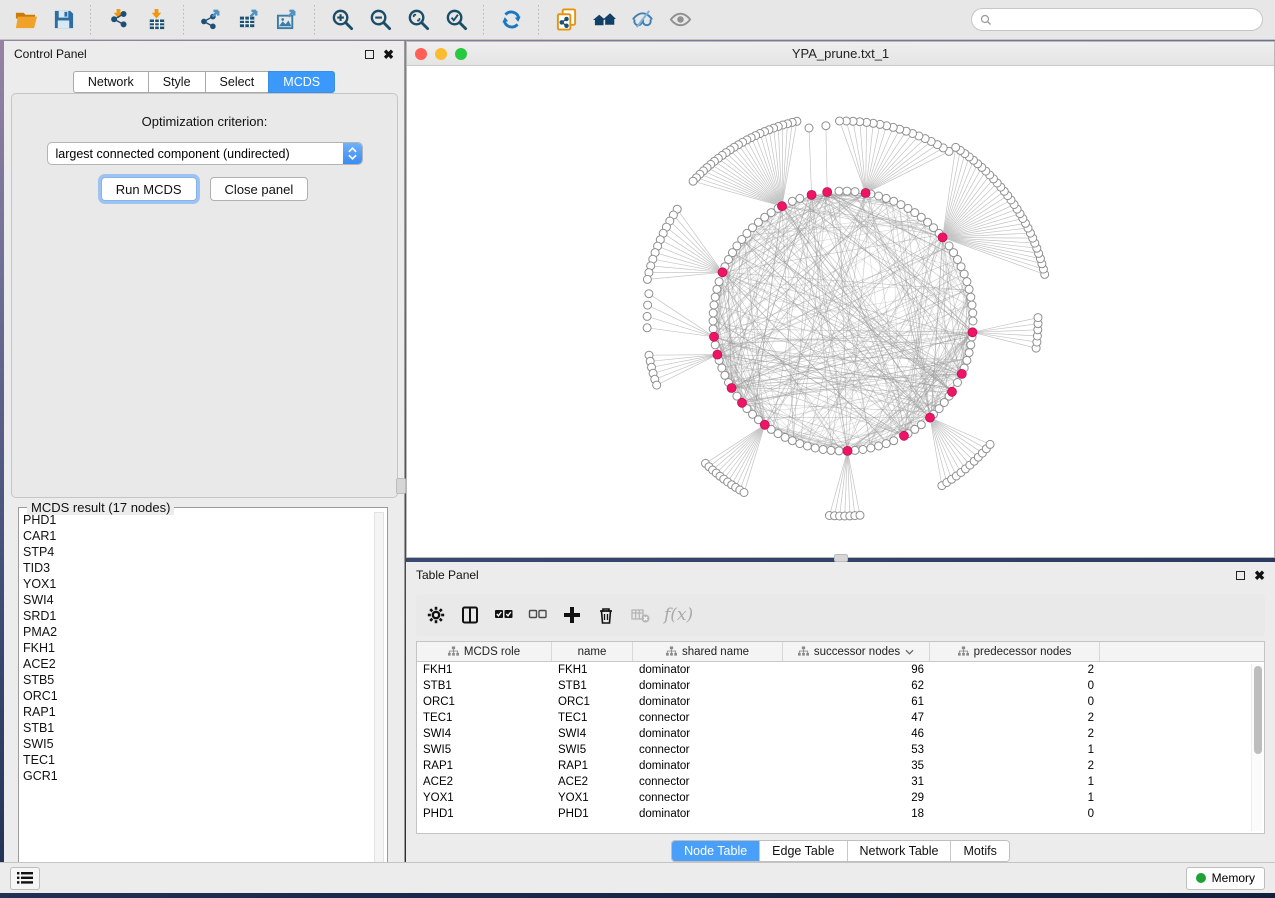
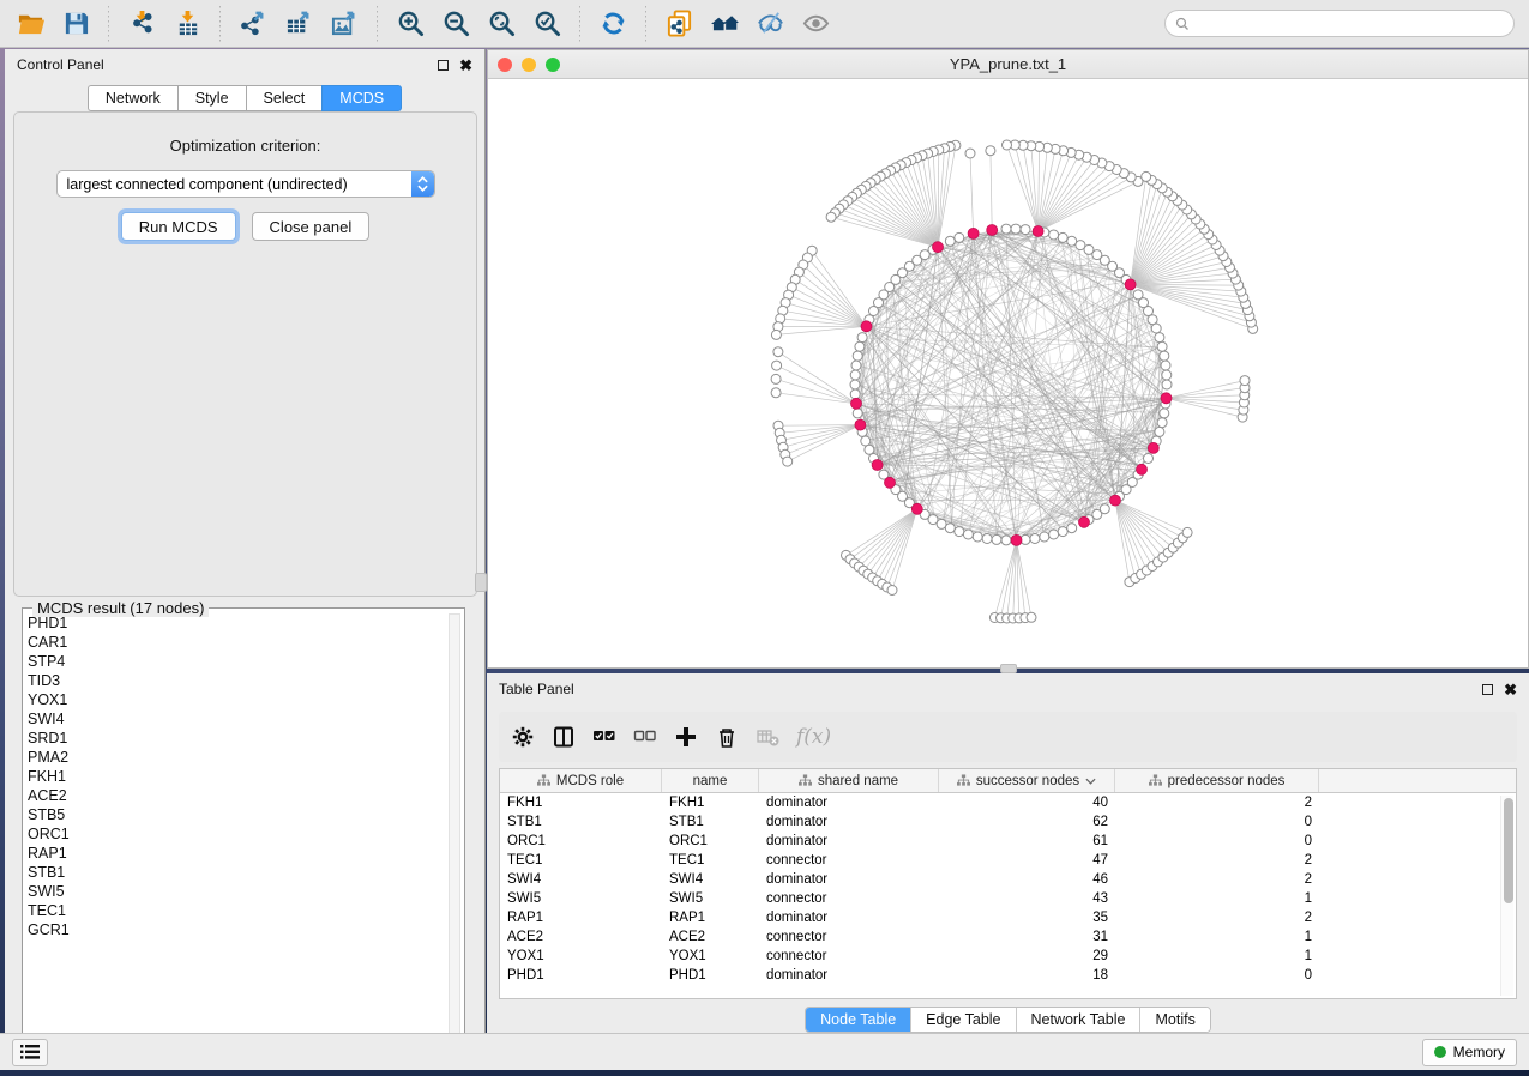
  Control Panel
  ✖
  Network
  Style
  Select
  MCDS
  Optimization criterion:
  largest connected component (undirected)
  Run MCDS
  Close panel
  MCDS result (17 nodes)
  PHD1
  CAR1
  STP4
  TID3
  YOX1
  SWI4
  SRD1
  PMA2
  FKH1
  ACE2
  STB5
  ORC1
  RAP1
  STB1
  SWI5
  TEC1
  GCR1
  YPA_prune.txt_1
  Table Panel
  ✖
  f(x)
  MCDS role
  name
  shared name
  successor nodes
  predecessor nodes
  FKH1
  FKH1
  dominator
- 96
+ 40
  2
  STB1
  STB1
  dominator
  62
  0
  ORC1
  ORC1
  dominator
  61
  0
  TEC1
  TEC1
  connector
  47
  2
  SWI4
  SWI4
  dominator
  46
  2
  SWI5
  SWI5
  connector
- 53
+ 43
  1
  RAP1
  RAP1
  dominator
  35
  2
  ACE2
  ACE2
  connector
  31
  1
  YOX1
  YOX1
  connector
  29
  1
  PHD1
  PHD1
  dominator
  18
  0
  Node Table
  Edge Table
  Network Table
  Motifs
  Memory
